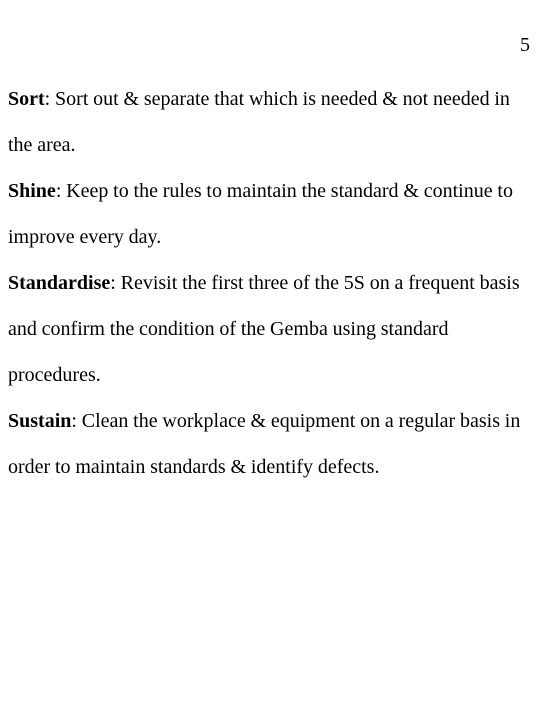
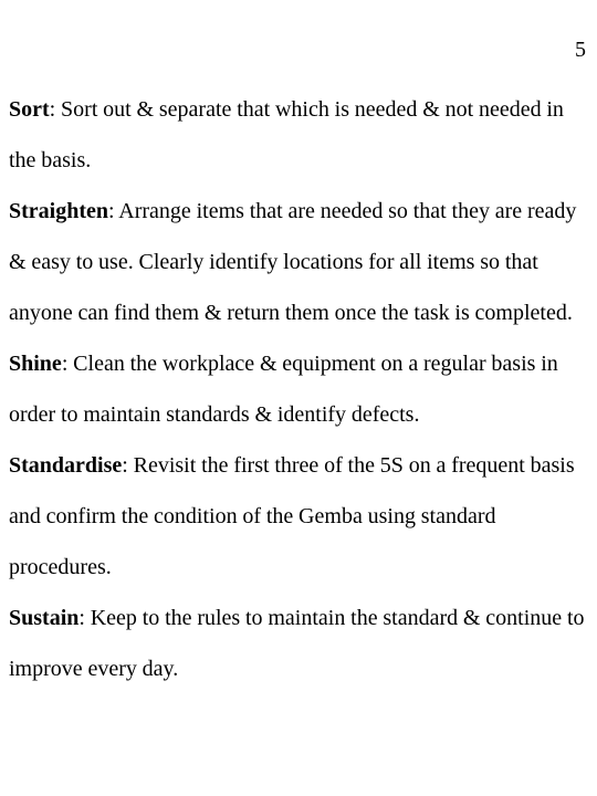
  5
- Sort: Sort out & separate that which is needed & not needed in the area.
+ Sort: Sort out & separate that which is needed & not needed in the basis.
+ Straighten: Arrange items that are needed so that they are ready & easy to use. Clearly identify locations for all items so that anyone can find them & return them once the task is completed.
- Shine: Keep to the rules to maintain the standard & continue to improve every day.
+ Shine: Clean the workplace & equipment on a regular basis in order to maintain standards & identify defects.
  Standardise: Revisit the first three of the 5S on a frequent basis and confirm the condition of the Gemba using standard procedures.
- Sustain: Clean the workplace & equipment on a regular basis in order to maintain standards & identify defects.
+ Sustain: Keep to the rules to maintain the standard & continue to improve every day.
